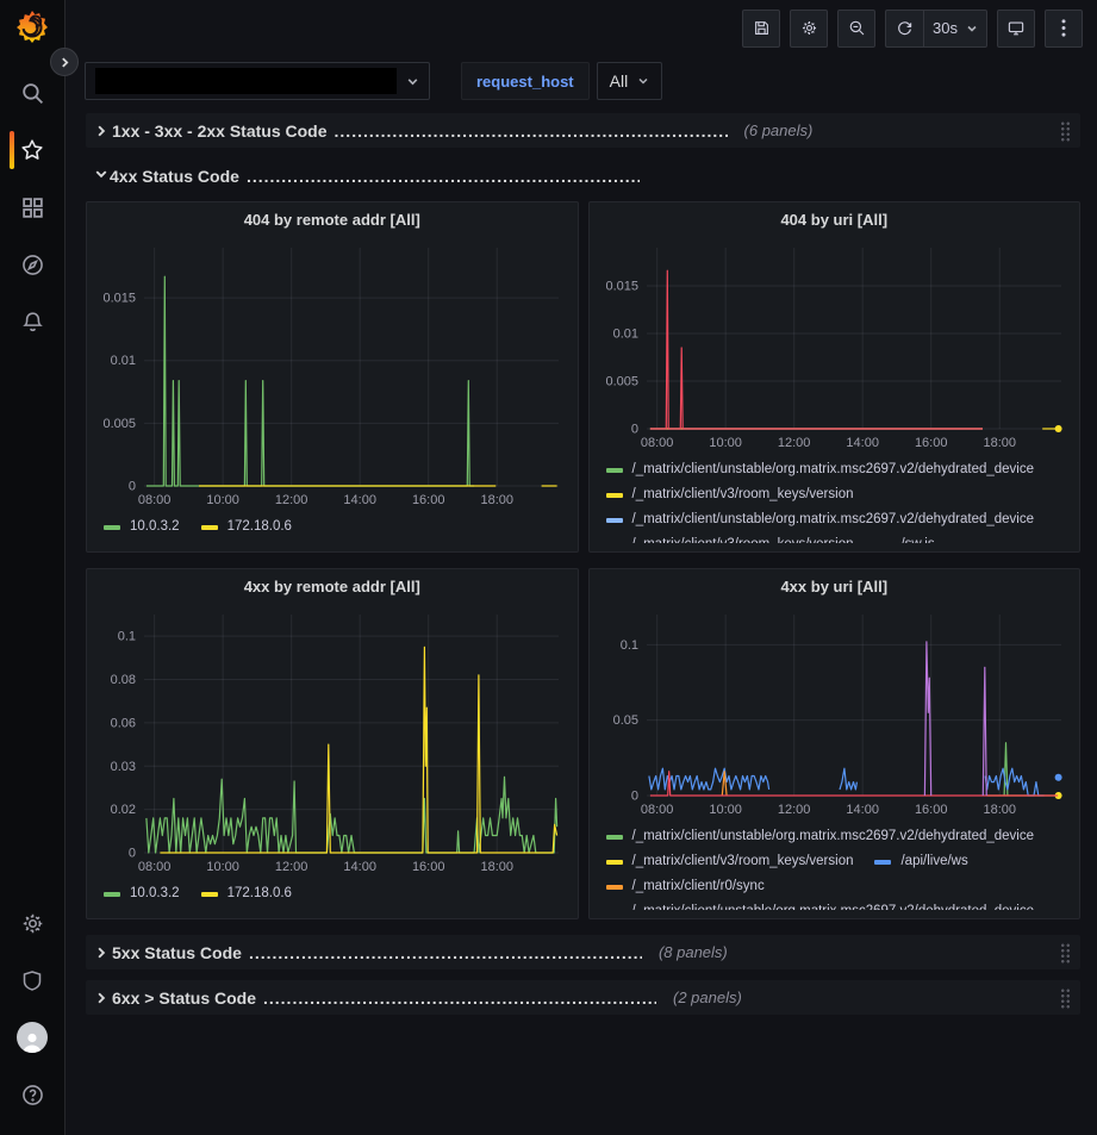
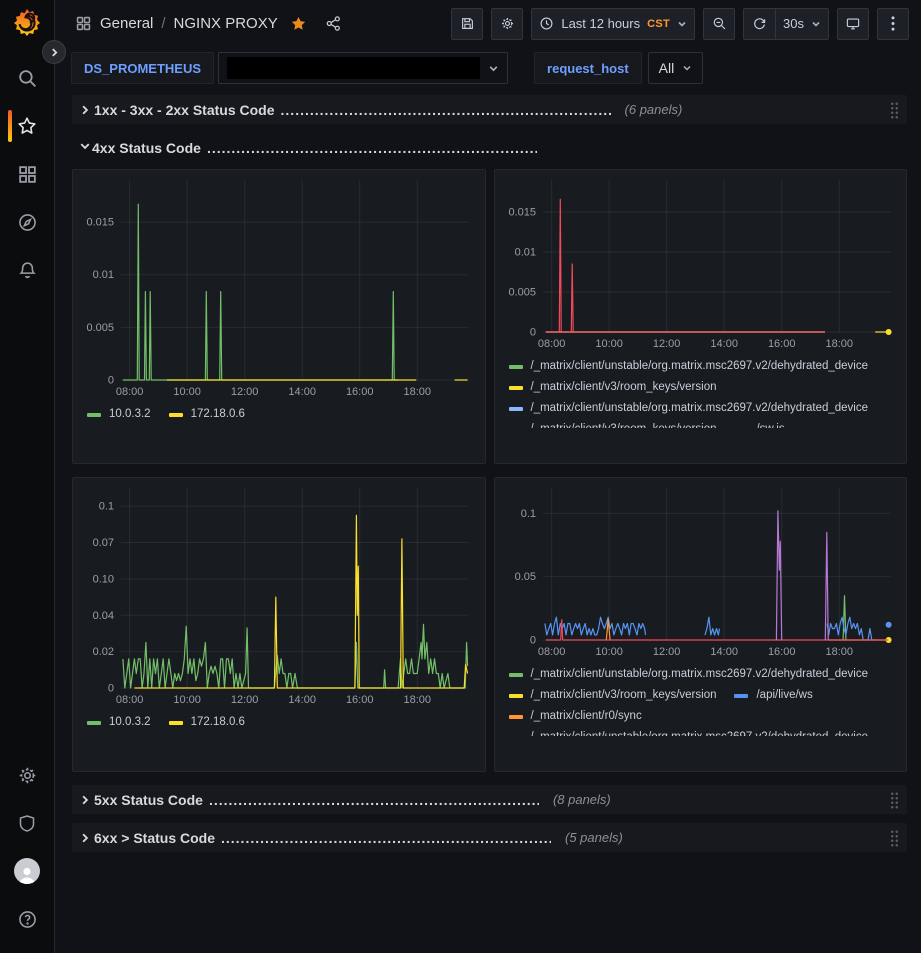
+ General
+ /
+ NGINX PROXY
+ Last 12 hours
+ CST
  30s
+ DS_PROMETHEUS
  request_host
  All
  1xx - 3xx - 2xx Status Code
  ...................................................................
  (6 panels)
  4xx Status Code
- 404 by remote addr [All]
  0
  0.005
  0.01
  0.015
  08:00
  10:00
  12:00
  14:00
  16:00
  18:00
  10.0.3.2
  172.18.0.6
- 404 by uri [All]
  0
  0.005
  0.01
  0.015
  08:00
  10:00
  12:00
  14:00
  16:00
  18:00
  /_matrix/client/unstable/org.matrix.msc2697.v2/dehydrated_device
  /_matrix/client/v3/room_keys/version
  /_matrix/client/unstable/org.matrix.msc2697.v2/dehydrated_device
- 4xx by remote addr [All]
  0
  0.02
- 0.03
+ 0.04
- 0.06
+ 0.10
- 0.08
+ 0.07
  0.1
  08:00
  10:00
  12:00
  14:00
  16:00
  18:00
  10.0.3.2
  172.18.0.6
- 4xx by uri [All]
  0
  0.05
  0.1
  08:00
  10:00
  12:00
  14:00
  16:00
  18:00
  /_matrix/client/unstable/org.matrix.msc2697.v2/dehydrated_device
  /_matrix/client/v3/room_keys/version
  /api/live/ws
  /_matrix/client/r0/sync
  5xx Status Code
  (8 panels)
  6xx > Status Code
- (2 panels)
+ (5 panels)
